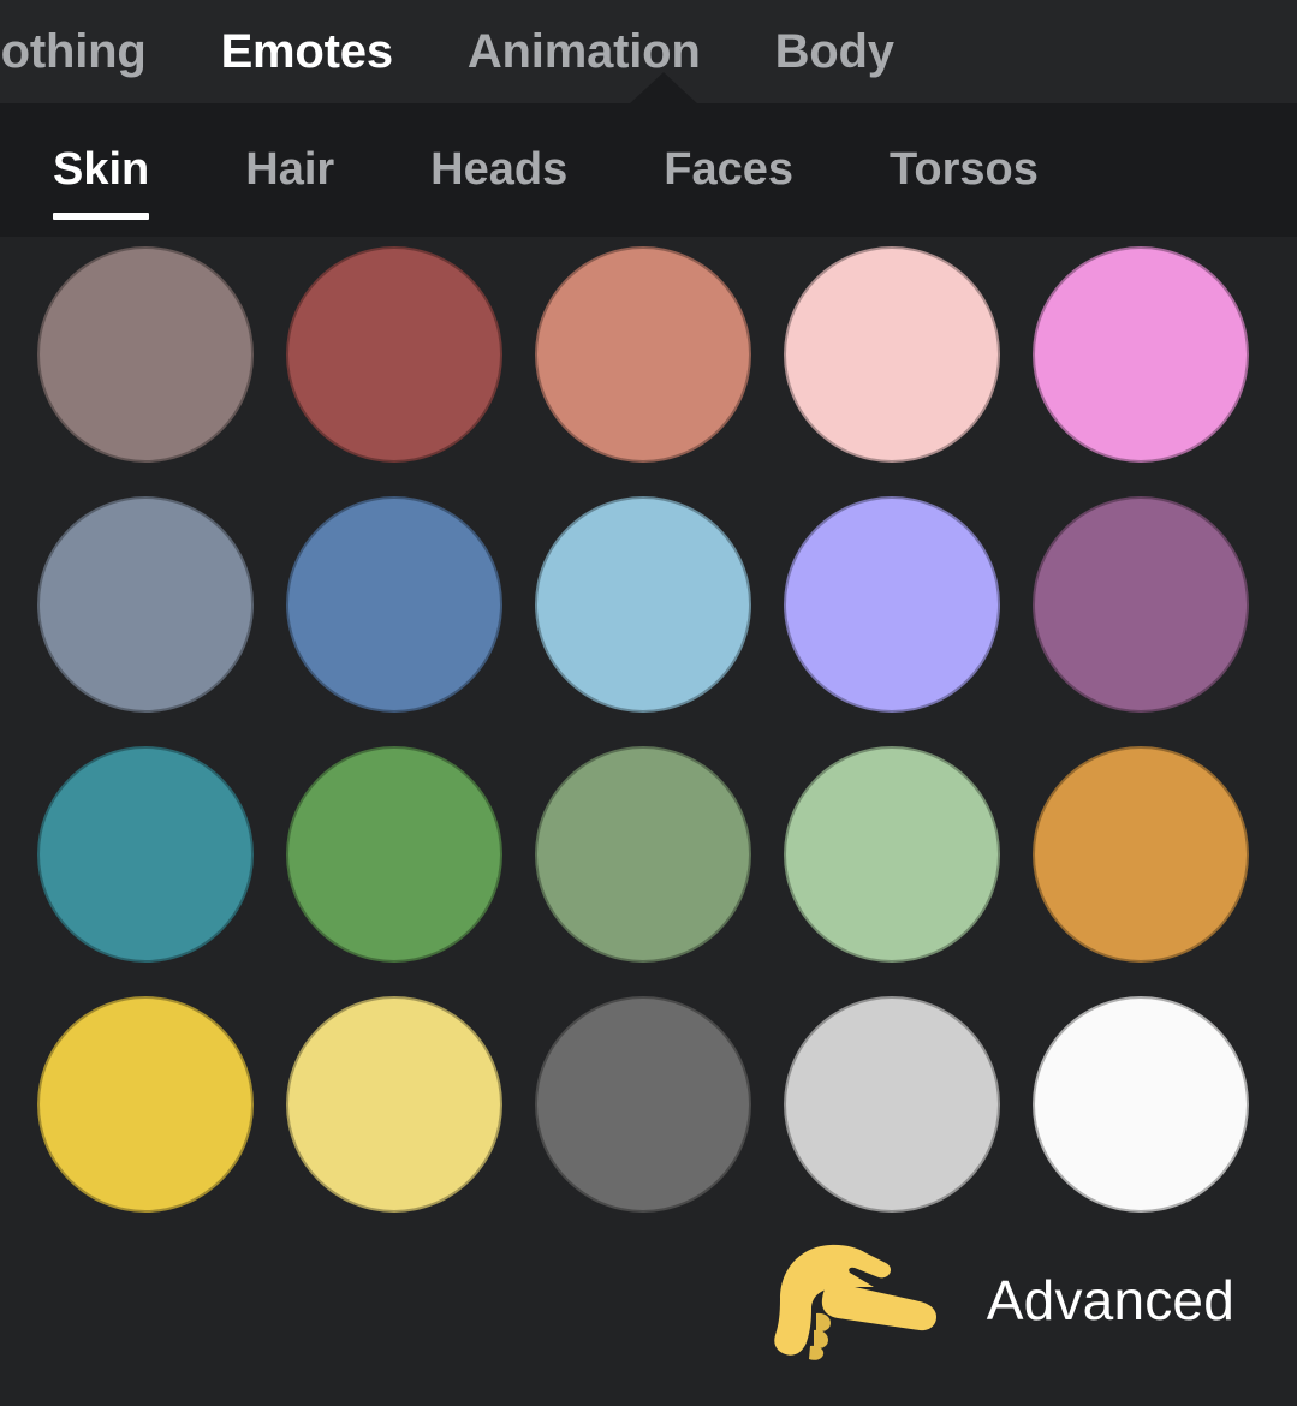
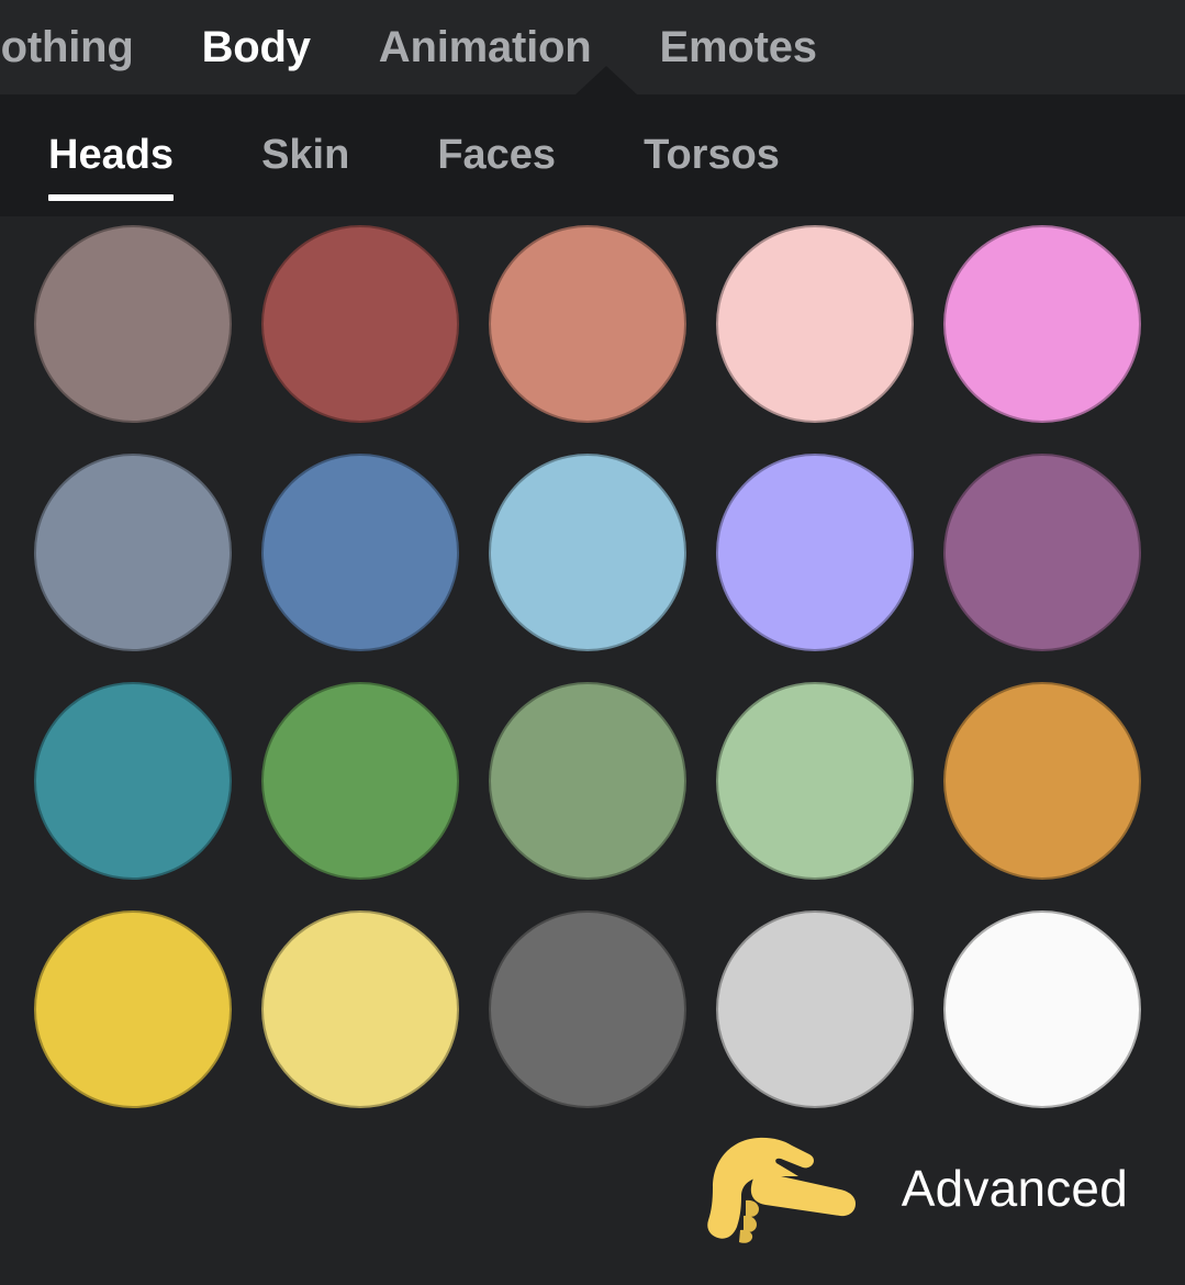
  othing
- Emotes
+ Body
  Animation
- Body
+ Emotes
- Skin
+ Heads
- Hair
- Heads
+ Skin
  Faces
  Torsos
  Advanced
